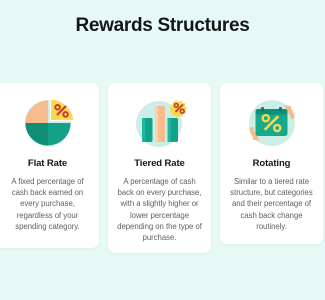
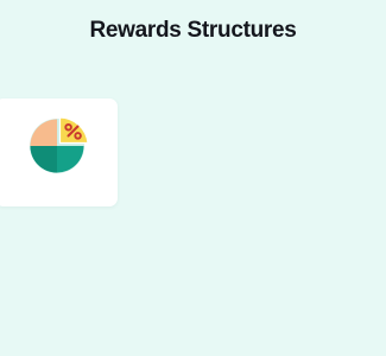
  Rewards Structures
- Flat Rate
- A fixed percentage of cash back earned on every purchase, regardless of your spending category.
- Tiered Rate
- A percentage of cash back on every purchase, with a slightly higher or lower percentage depending on the type of purchase.
- Rotating
- Similar to a tiered rate structure, but categories and their percentage of cash back change routinely.
